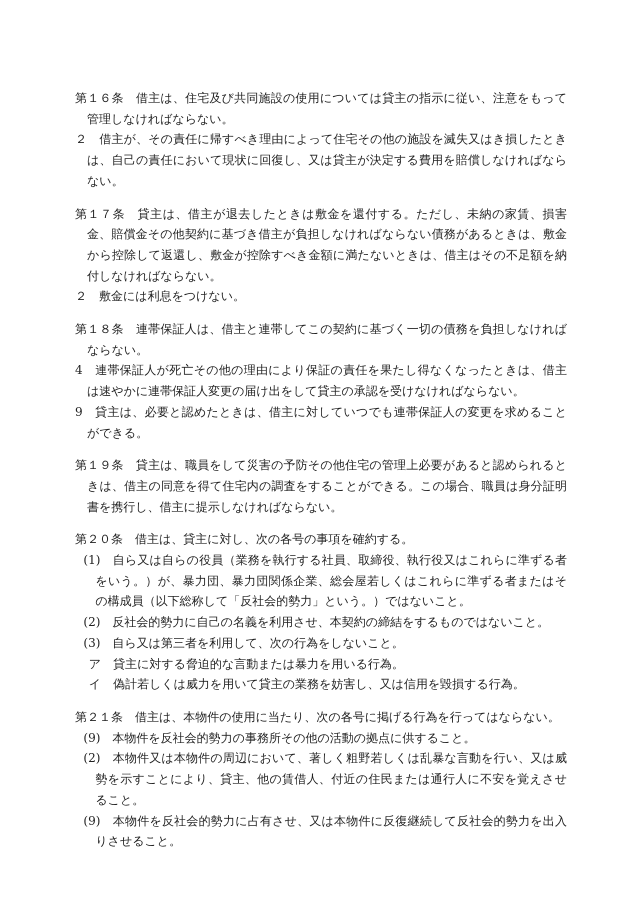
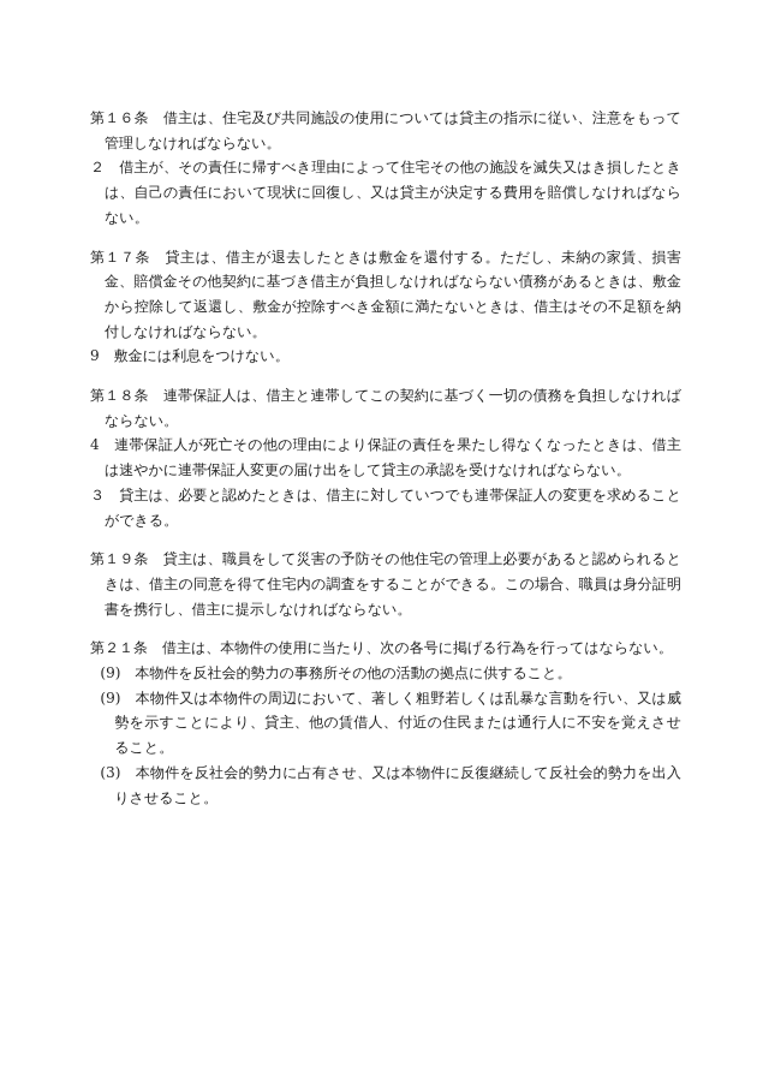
  第１６条 借主は、住宅及び共同施設の使用については貸主の指示に従い、注意をもって管理しなければならない。
  ２ 借主が、その責任に帰すべき理由によって住宅その他の施設を滅失又はき損したときは、自己の責任において現状に回復し、又は貸主が決定する費用を賠償しなければならない。
  第１７条 貸主は、借主が退去したときは敷金を還付する。ただし、未納の家賃、損害金、賠償金その他契約に基づき借主が負担しなければならない債務があるときは、敷金から控除して返還し、敷金が控除すべき金額に満たないときは、借主はその不足額を納付しなければならない。
- ２ 敷金には利息をつけない。
+ 9 敷金には利息をつけない。
  第１８条 連帯保証人は、借主と連帯してこの契約に基づく一切の債務を負担しなければならない。
  4 連帯保証人が死亡その他の理由により保証の責任を果たし得なくなったときは、借主は速やかに連帯保証人変更の届け出をして貸主の承認を受けなければならない。
- 9 貸主は、必要と認めたときは、借主に対していつでも連帯保証人の変更を求めることができる。
+ ３ 貸主は、必要と認めたときは、借主に対していつでも連帯保証人の変更を求めることができる。
  第１９条 貸主は、職員をして災害の予防その他住宅の管理上必要があると認められるときは、借主の同意を得て住宅内の調査をすることができる。この場合、職員は身分証明書を携行し、借主に提示しなければならない。
- 第２０条 借主は、貸主に対し、次の各号の事項を確約する。
- (1) 自ら又は自らの役員（業務を執行する社員、取締役、執行役又はこれらに準ずる者をいう。）が、暴力団、暴力団関係企業、総会屋若しくはこれらに準ずる者またはその構成員（以下総称して「反社会的勢力」という。）ではないこと。
- (2) 反社会的勢力に自己の名義を利用させ、本契約の締結をするものではないこと。
- (3) 自ら又は第三者を利用して、次の行為をしないこと。
- ア 貸主に対する脅迫的な言動または暴力を用いる行為。
- イ 偽計若しくは威力を用いて貸主の業務を妨害し、又は信用を毀損する行為。
  第２１条 借主は、本物件の使用に当たり、次の各号に掲げる行為を行ってはならない。
  (9) 本物件を反社会的勢力の事務所その他の活動の拠点に供すること。
- (2) 本物件又は本物件の周辺において、著しく粗野若しくは乱暴な言動を行い、又は威勢を示すことにより、貸主、他の賃借人、付近の住民または通行人に不安を覚えさせること。
+ (9) 本物件又は本物件の周辺において、著しく粗野若しくは乱暴な言動を行い、又は威勢を示すことにより、貸主、他の賃借人、付近の住民または通行人に不安を覚えさせること。
- (9) 本物件を反社会的勢力に占有させ、又は本物件に反復継続して反社会的勢力を出入りさせること。
+ (3) 本物件を反社会的勢力に占有させ、又は本物件に反復継続して反社会的勢力を出入りさせること。
